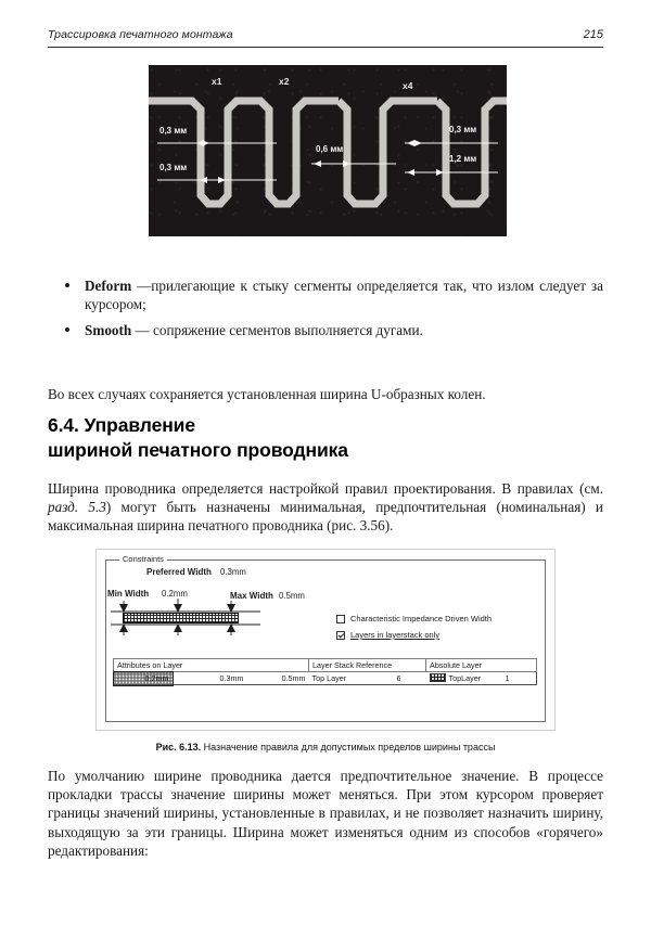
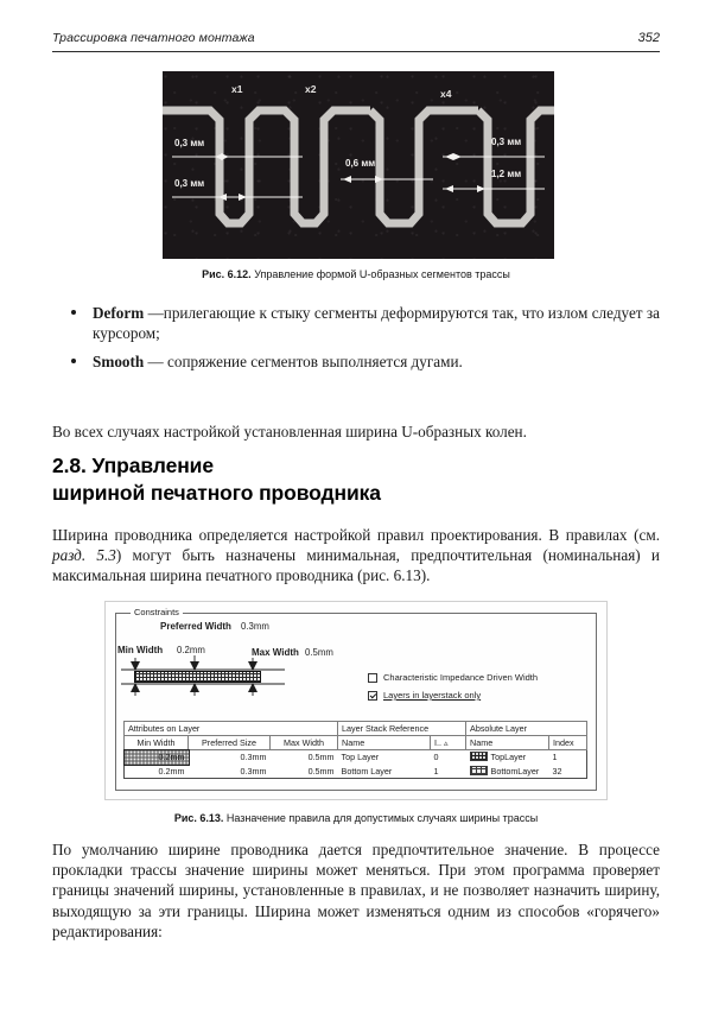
  Трассировка печатного монтажа
- 215
+ 352
  x1
  x2
  x4
  0,3 мм
  0,3 мм
  0,6 мм
  0,3 мм
  1,2 мм
+ Рис. 6.12. Управление формой U-образных сегментов трассы
- Deform —прилегающие к стыку сегменты определяется так, что излом следует за курсором;
+ Deform —прилегающие к стыку сегменты деформируются так, что излом следует за курсором;
  Smooth — сопряжение сегментов выполняется дугами.
- Во всех случаях сохраняется установленная ширина U-образных колен.
+ Во всех случаях настройкой установленная ширина U-образных колен.
- 6.4. Управление
+ 2.8. Управление
  шириной печатного проводника
- Ширина проводника определяется настройкой правил проектирования. В правилах (см. разд. 5.3) могут быть назначены минимальная, предпочтительная (номинальная) и максимальная ширина печатного проводника (рис. 3.56).
+ Ширина проводника определяется настройкой правил проектирования. В правилах (см. разд. 5.3) могут быть назначены минимальная, предпочтительная (номинальная) и максимальная ширина печатного проводника (рис. 6.13).
  Constraints
  Preferred Width
  0.3mm
  Min Width
  0.2mm
  Max Width
  0.5mm
  Characteristic Impedance Driven Width
  Layers in layerstack only
  Attributes on Layer	Layer Stack Reference	Absolute Layer
+ Min Width	Preferred Size	Max Width	Name	I.. ▵	Name	Index
- 0.2mm	0.3mm	0.5mm	Top Layer	6	TopLayer	1
+ 0.2mm	0.3mm	0.5mm	Top Layer	0	TopLayer	1
+ 0.2mm	0.3mm	0.5mm	Bottom Layer	1	BottomLayer	32
- Рис. 6.13. Назначение правила для допустимых пределов ширины трассы
+ Рис. 6.13. Назначение правила для допустимых случаях ширины трассы
- По умолчанию ширине проводника дается предпочтительное значение. В процессе прокладки трассы значение ширины может меняться. При этом курсором проверяет границы значений ширины, установленные в правилах, и не позволяет назначить ширину, выходящую за эти границы. Ширина может изменяться одним из способов «горячего» редактирования:
+ По умолчанию ширине проводника дается предпочтительное значение. В процессе прокладки трассы значение ширины может меняться. При этом программа проверяет границы значений ширины, установленные в правилах, и не позволяет назначить ширину, выходящую за эти границы. Ширина может изменяться одним из способов «горячего» редактирования:
